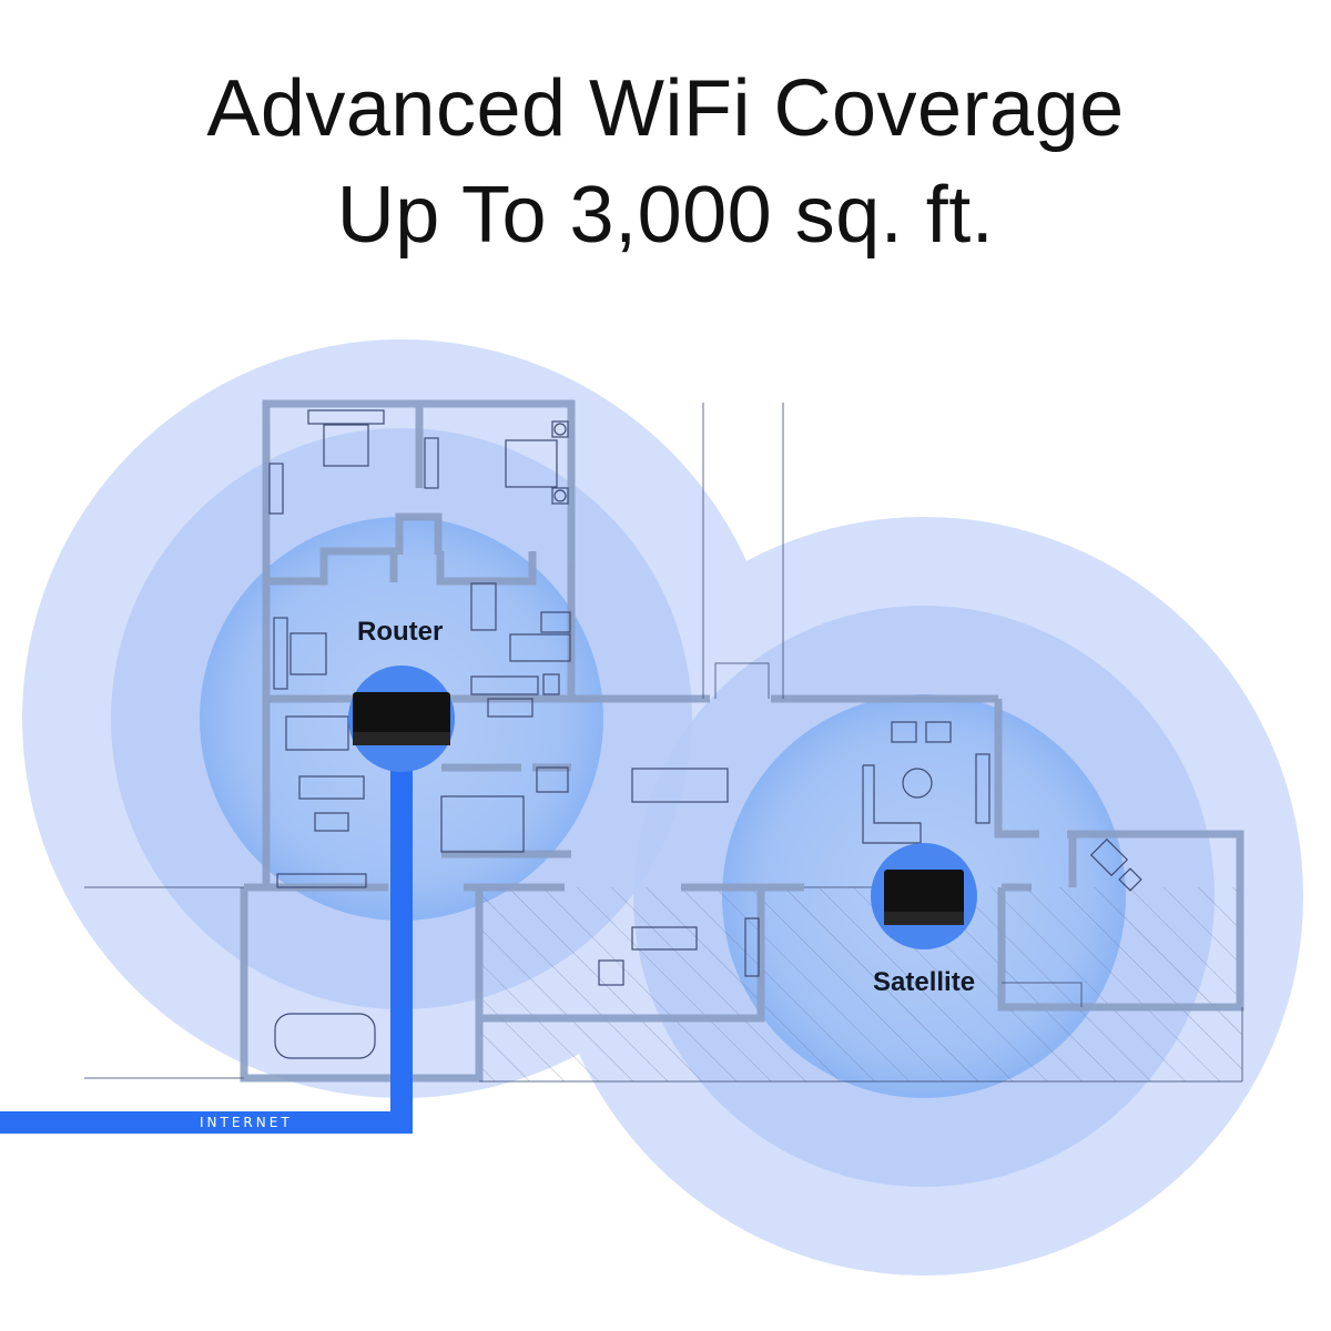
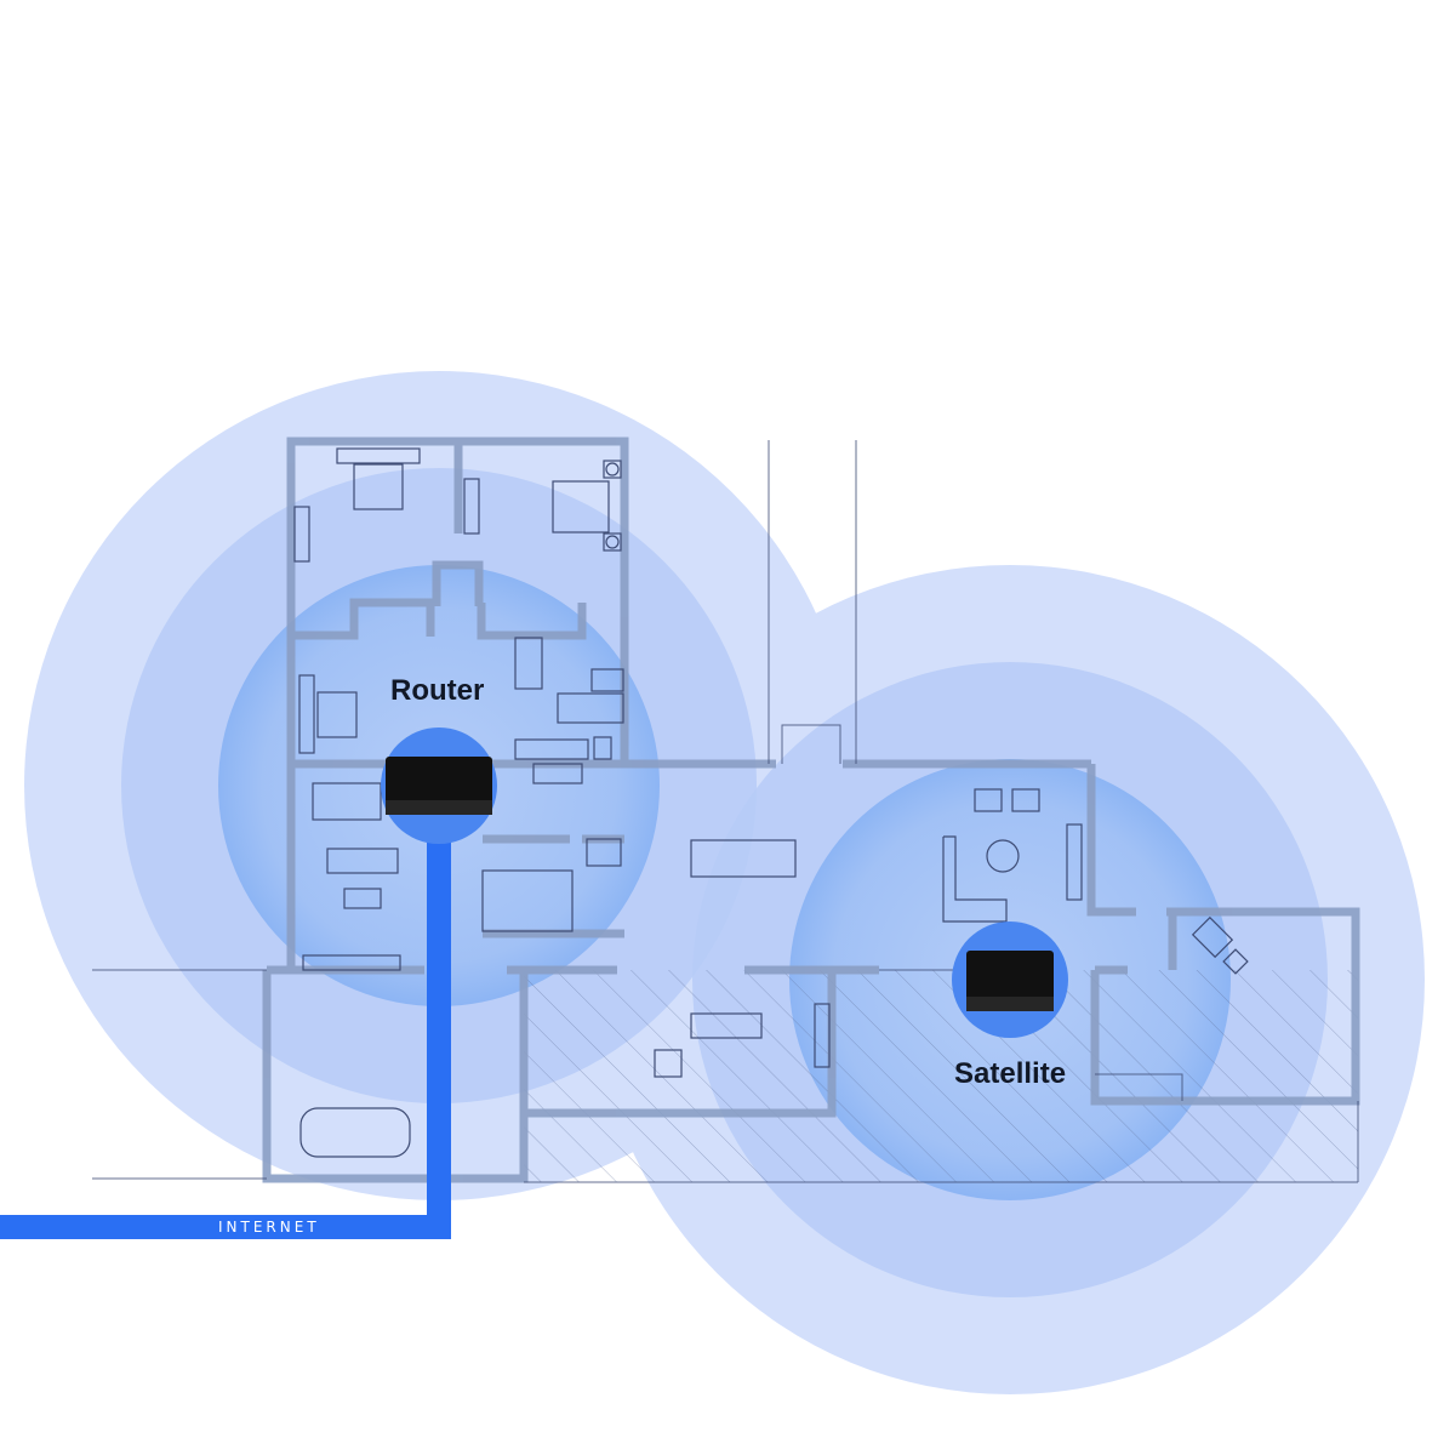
- Advanced WiFi Coverage
- Up To 3,000 sq. ft.
  Router
  Satellite
  INTERNET
